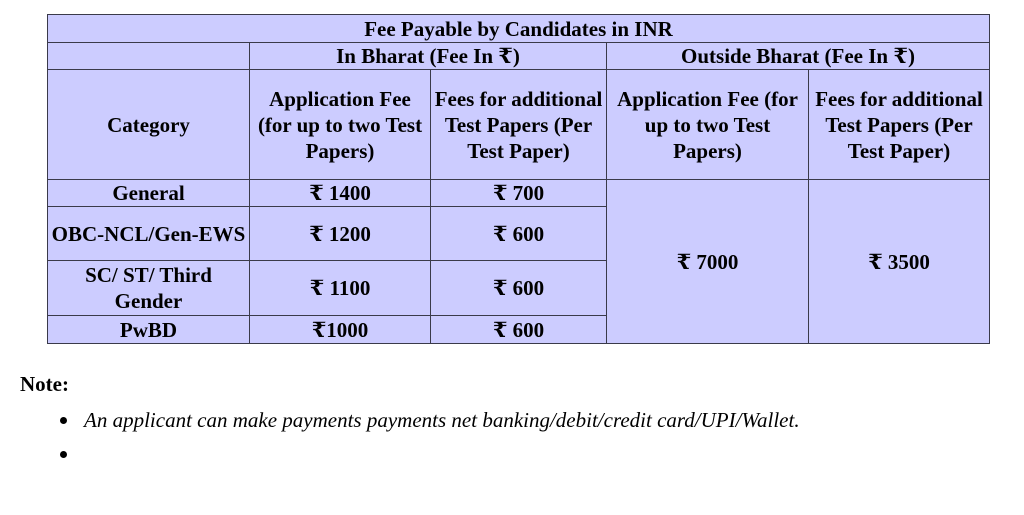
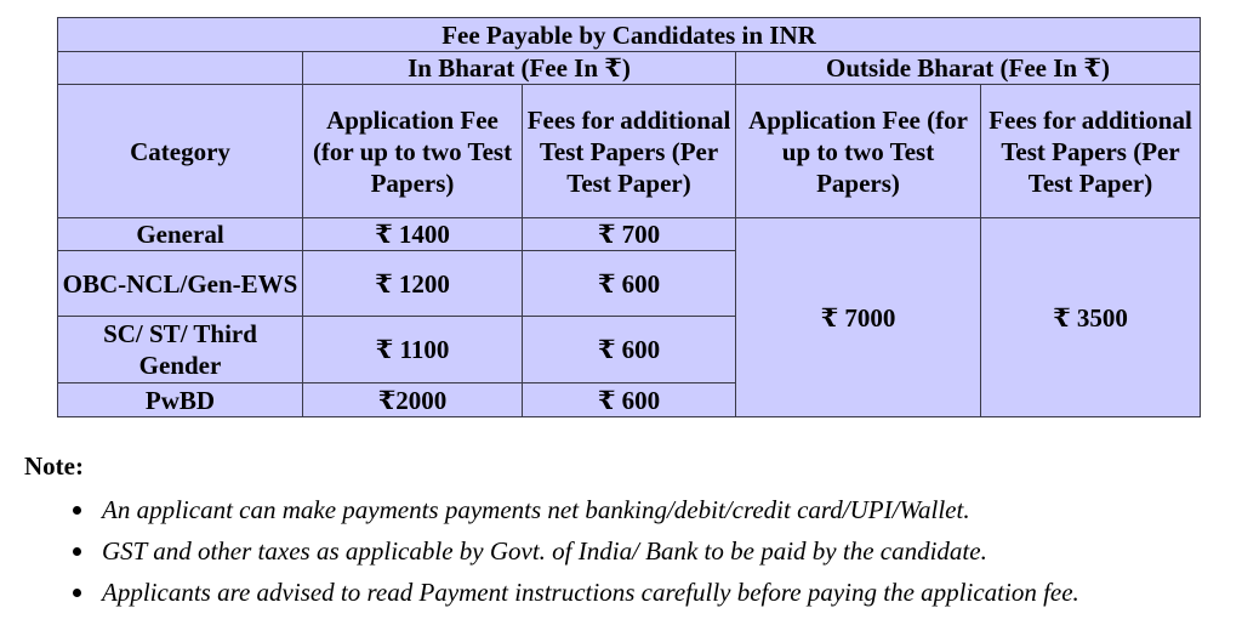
  Fee Payable by Candidates in INR
  	In Bharat (Fee In ₹)	Outside Bharat (Fee In ₹)
  Category	Application Fee (for up to two Test Papers)	Fees for additional Test Papers (Per Test Paper)	Application Fee (for up to two Test Papers)	Fees for additional Test Papers (Per Test Paper)
  General	₹ 1400	₹ 700	₹ 7000	₹ 3500
  OBC-NCL/Gen-EWS	₹ 1200	₹ 600
  SC/ ST/ Third Gender	₹ 1100	₹ 600
- PwBD	₹1000	₹ 600
+ PwBD	₹2000	₹ 600
  Note:
  An applicant can make payments payments net banking/debit/credit card/UPI/Wallet.
+ GST and other taxes as applicable by Govt. of India/ Bank to be paid by the candidate.
+ Applicants are advised to read Payment instructions carefully before paying the application fee.
